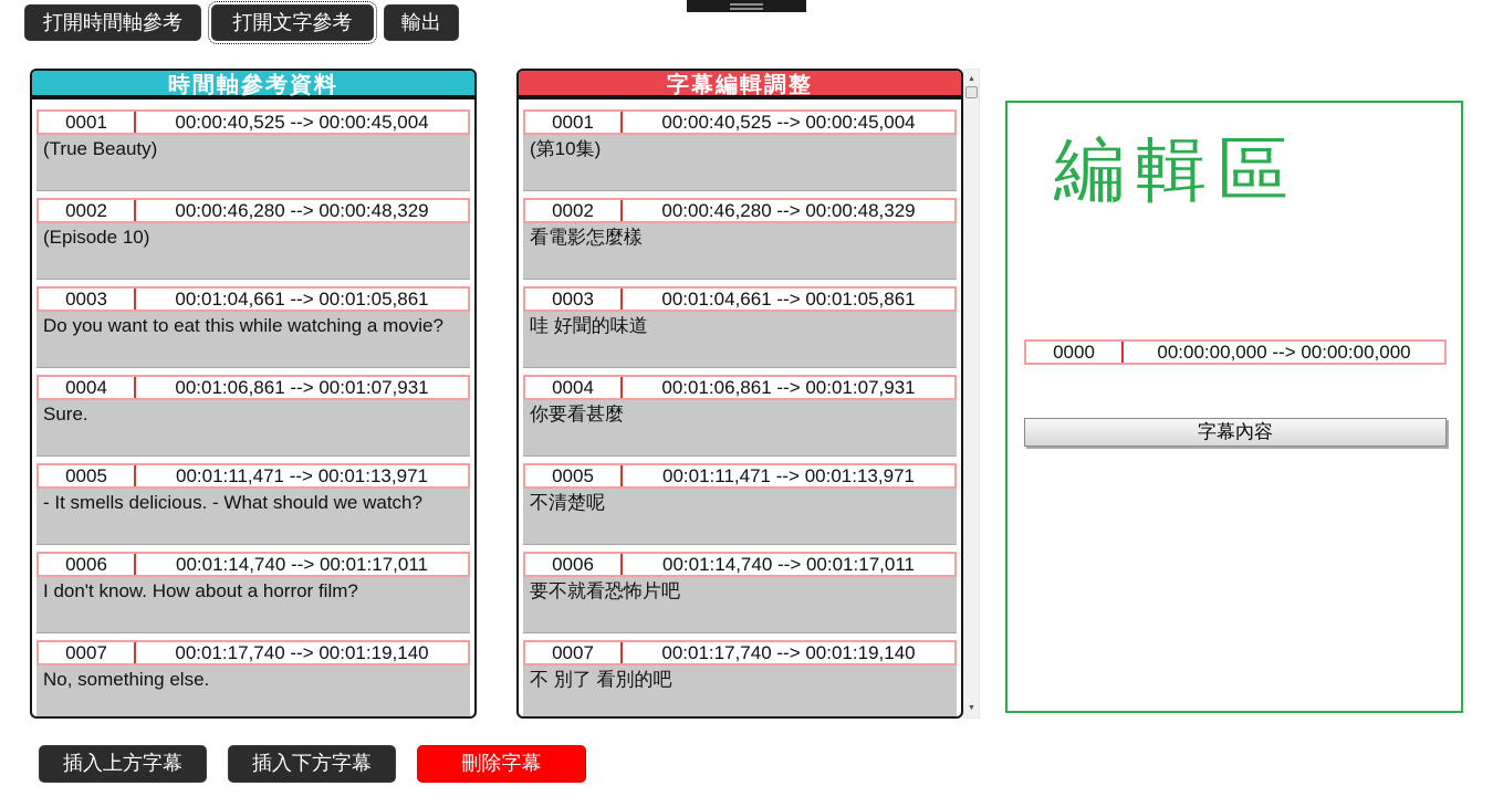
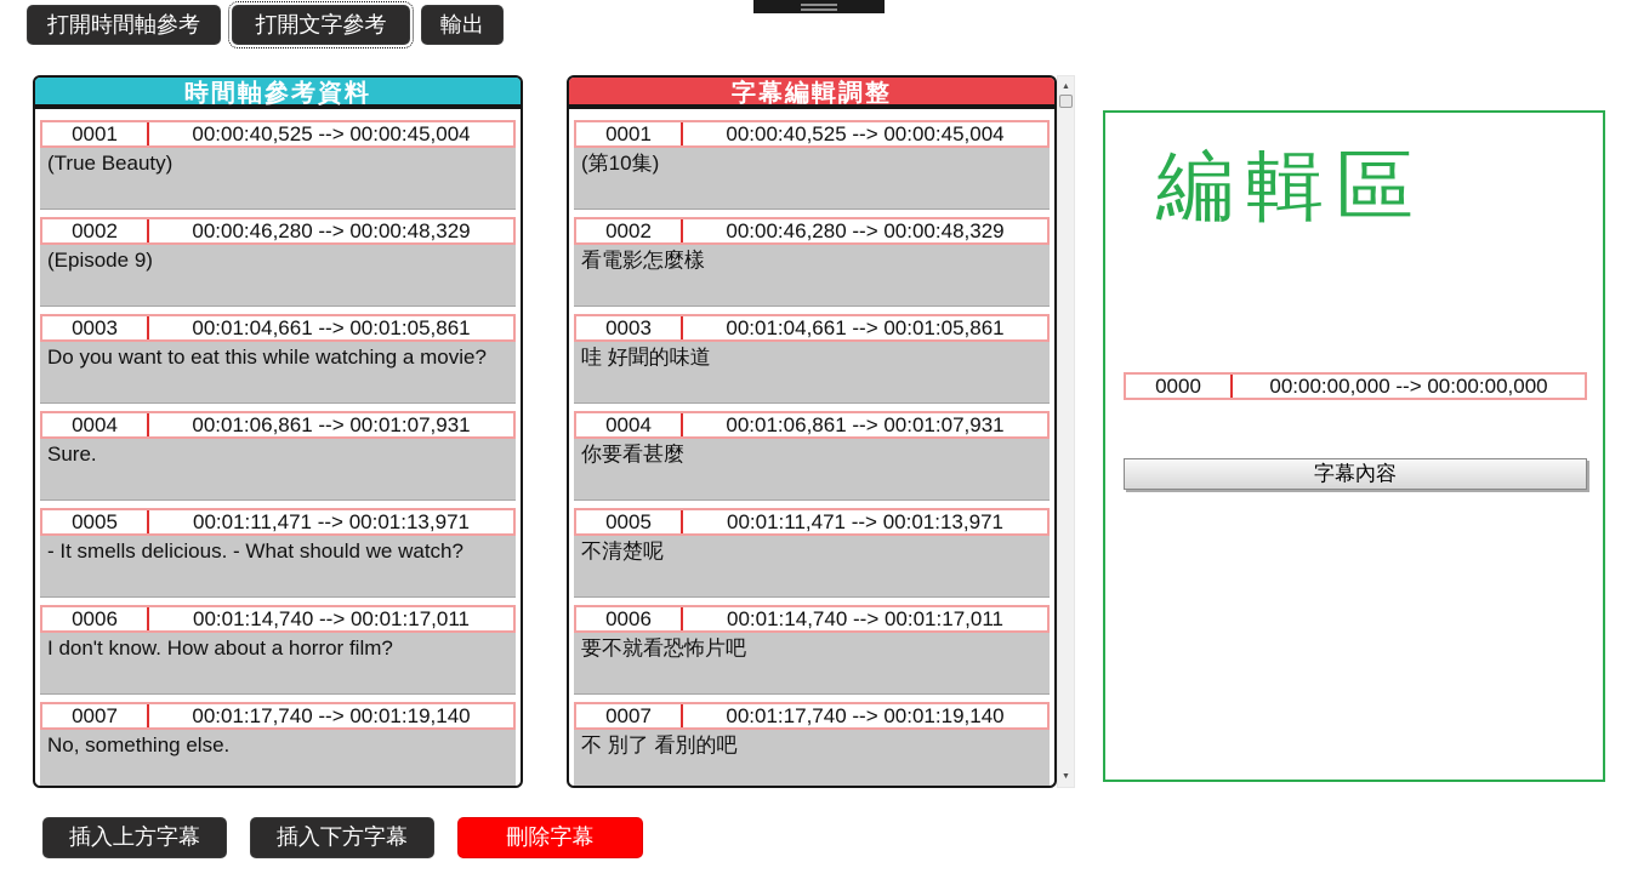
  打開時間軸參考
  打開文字參考
  輸出
  時間軸參考資料
  0001
  00:00:40,525 --> 00:00:45,004
  (True Beauty)
  0002
  00:00:46,280 --> 00:00:48,329
- (Episode 10)
+ (Episode 9)
  0003
  00:01:04,661 --> 00:01:05,861
  Do you want to eat this while watching a movie?
  0004
  00:01:06,861 --> 00:01:07,931
  Sure.
  0005
  00:01:11,471 --> 00:01:13,971
  - It smells delicious. - What should we watch?
  0006
  00:01:14,740 --> 00:01:17,011
  I don't know. How about a horror film?
  0007
  00:01:17,740 --> 00:01:19,140
  No, something else.
  字幕編輯調整
  0001
  00:00:40,525 --> 00:00:45,004
  (第10集)
  0002
  00:00:46,280 --> 00:00:48,329
  看電影怎麼樣
  0003
  00:01:04,661 --> 00:01:05,861
  哇 好聞的味道
  0004
  00:01:06,861 --> 00:01:07,931
  你要看甚麼
  0005
  00:01:11,471 --> 00:01:13,971
  不清楚呢
  0006
  00:01:14,740 --> 00:01:17,011
  要不就看恐怖片吧
  0007
  00:01:17,740 --> 00:01:19,140
  不 別了 看別的吧
  編輯區
  0000
  00:00:00,000 --> 00:00:00,000
  字幕內容
  插入上方字幕
  插入下方字幕
  刪除字幕
